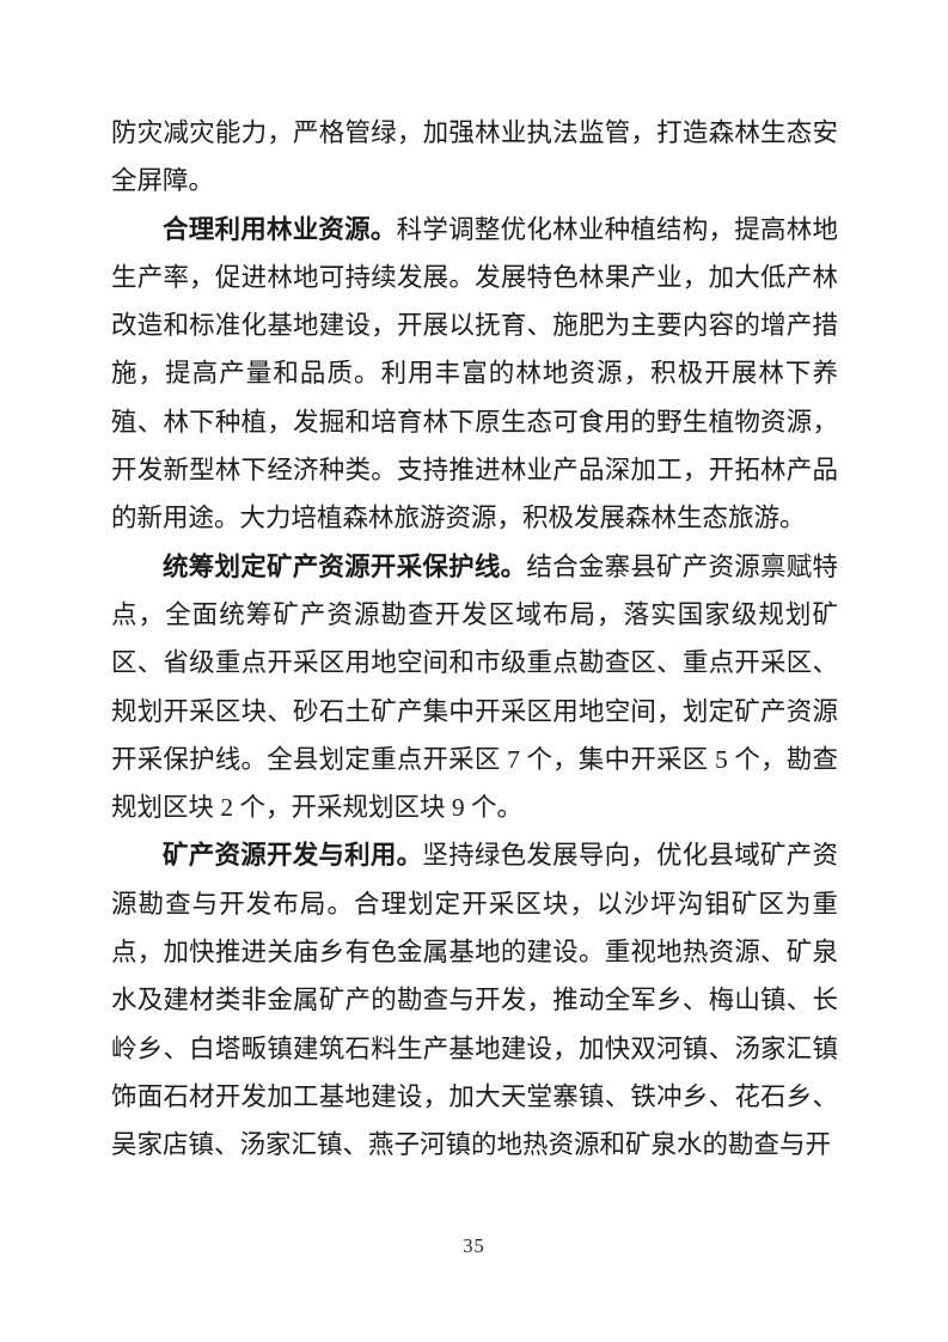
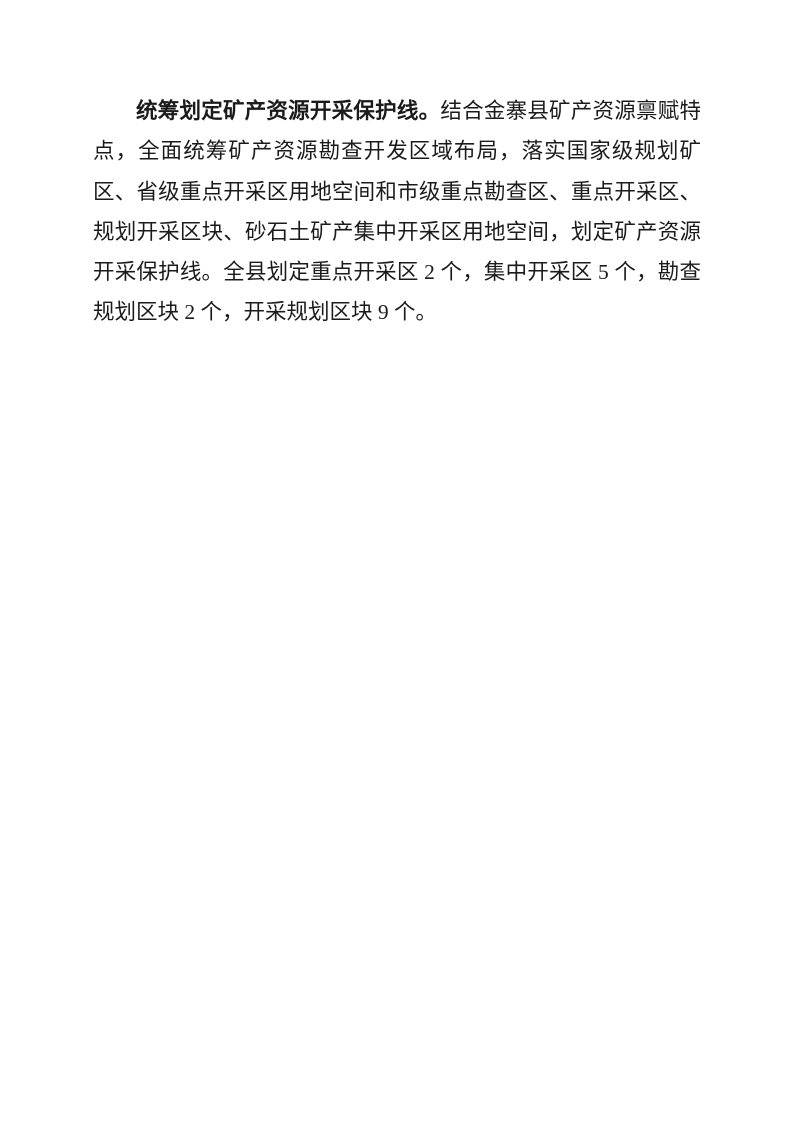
- 防灾减灾能力，严格管绿，加强林业执法监管，打造森林生态安全屏障。
- 合理利用林业资源。科学调整优化林业种植结构，提高林地生产率，促进林地可持续发展。发展特色林果产业，加大低产林改造和标准化基地建设，开展以抚育、施肥为主要内容的增产措施，提高产量和品质。利用丰富的林地资源，积极开展林下养殖、林下种植，发掘和培育林下原生态可食用的野生植物资源，开发新型林下经济种类。支持推进林业产品深加工，开拓林产品的新用途。大力培植森林旅游资源，积极发展森林生态旅游。
- 统筹划定矿产资源开采保护线。结合金寨县矿产资源禀赋特点，全面统筹矿产资源勘查开发区域布局，落实国家级规划矿区、省级重点开采区用地空间和市级重点勘查区、重点开采区、规划开采区块、砂石土矿产集中开采区用地空间，划定矿产资源开采保护线。全县划定重点开采区 7 个，集中开采区 5 个，勘查规划区块 2 个，开采规划区块 9 个。
+ 统筹划定矿产资源开采保护线。结合金寨县矿产资源禀赋特点，全面统筹矿产资源勘查开发区域布局，落实国家级规划矿区、省级重点开采区用地空间和市级重点勘查区、重点开采区、规划开采区块、砂石土矿产集中开采区用地空间，划定矿产资源开采保护线。全县划定重点开采区 2 个，集中开采区 5 个，勘查规划区块 2 个，开采规划区块 9 个。
- 矿产资源开发与利用。坚持绿色发展导向，优化县域矿产资源勘查与开发布局。合理划定开采区块，以沙坪沟钼矿区为重点，加快推进关庙乡有色金属基地的建设。重视地热资源、矿泉水及建材类非金属矿产的勘查与开发，推动全军乡、梅山镇、长岭乡、白塔畈镇建筑石料生产基地建设，加快双河镇、汤家汇镇饰面石材开发加工基地建设，加大天堂寨镇、铁冲乡、花石乡、吴家店镇、汤家汇镇、燕子河镇的地热资源和矿泉水的勘查与开
- 35
